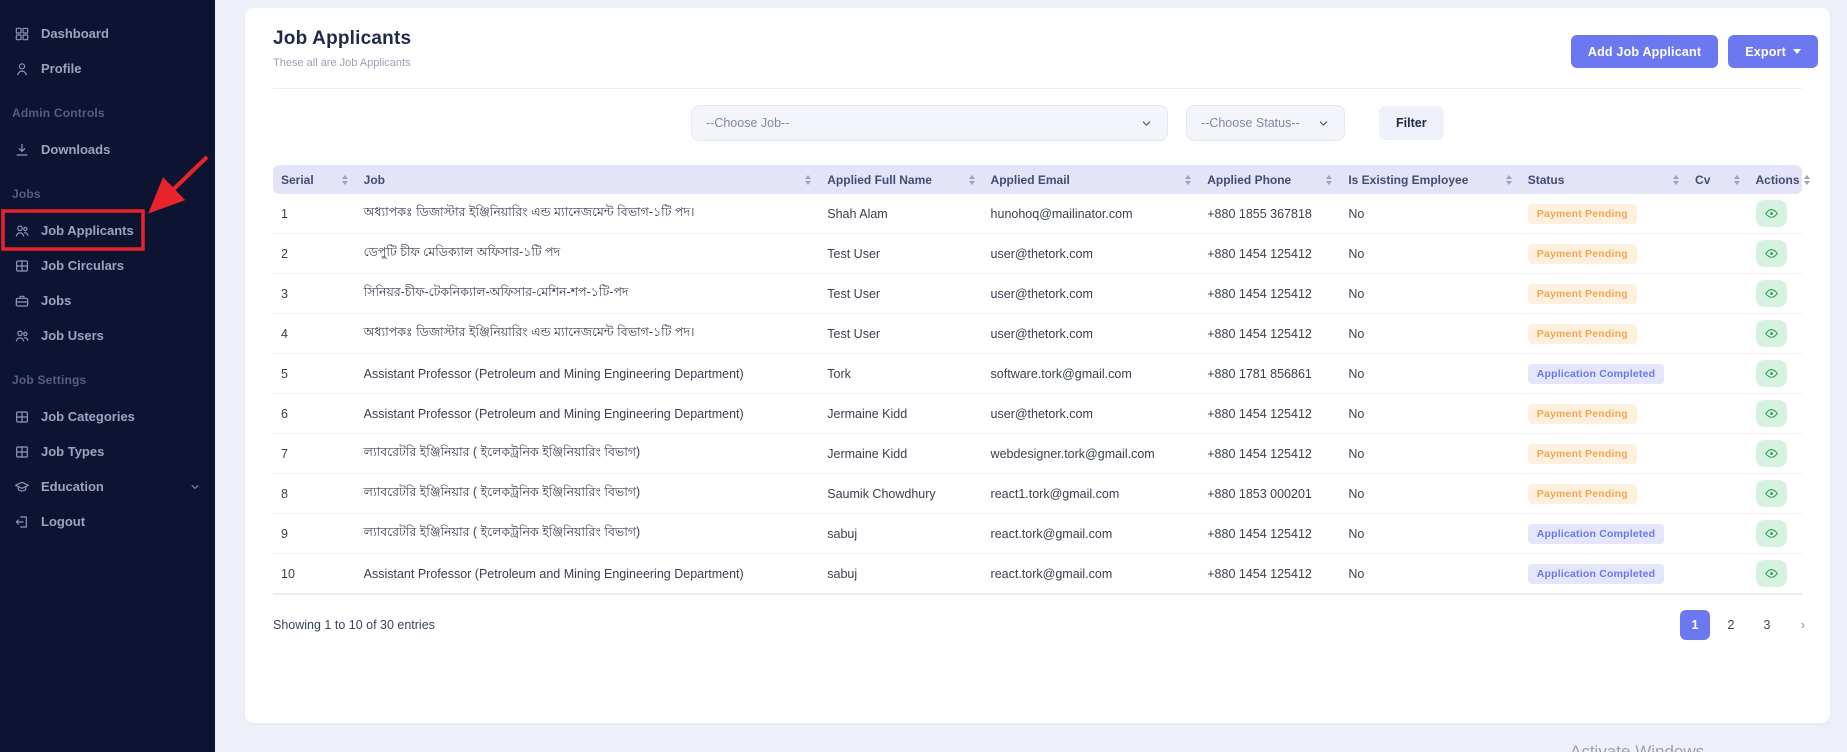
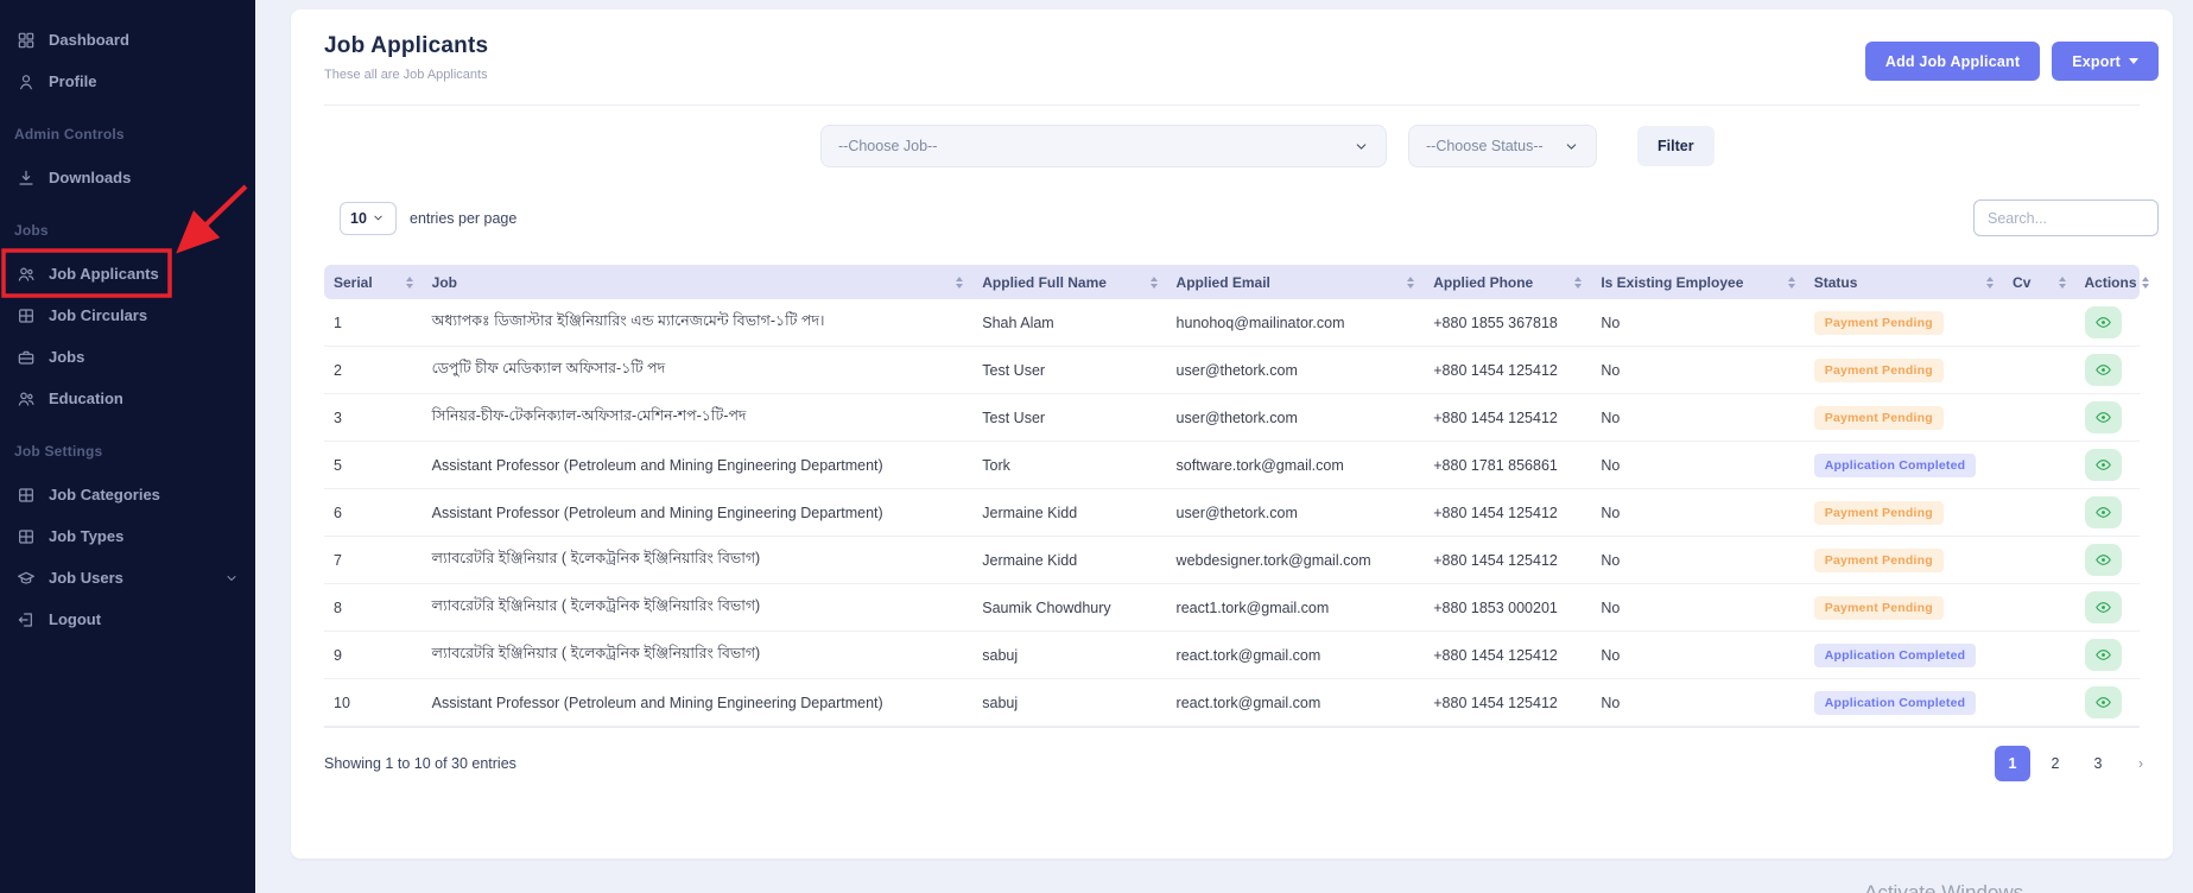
  Dashboard
  Profile
  Admin Controls
  Downloads
  Jobs
  Job Applicants
  Job Circulars
  Jobs
- Job Users
+ Education
  Job Settings
  Job Categories
  Job Types
- Education
+ Job Users
  Logout
  Job Applicants
  These all are Job Applicants
  Add Job Applicant
  Export
  --Choose Job--
  --Choose Status--
  Filter
+ 10
+ entries per page
+ Search...
  Serial	Job	Applied Full Name	Applied Email	Applied Phone	Is Existing Employee	Status	Cv	Actions
  1	অধ্যাপকঃ ডিজাস্টার ইঞ্জিনিয়ারিং এন্ড ম্যানেজমেন্ট বিভাগ-১টি পদ।	Shah Alam	hunohoq@mailinator.com	+880 1855 367818	No	Payment Pending
  2	ডেপুটি চীফ মেডিক্যাল অফিসার-১টি পদ	Test User	user@thetork.com	+880 1454 125412	No	Payment Pending
  3	সিনিয়র-চীফ-টেকনিক্যাল-অফিসার-মেশিন-শপ-১টি-পদ	Test User	user@thetork.com	+880 1454 125412	No	Payment Pending
- 4	অধ্যাপকঃ ডিজাস্টার ইঞ্জিনিয়ারিং এন্ড ম্যানেজমেন্ট বিভাগ-১টি পদ।	Test User	user@thetork.com	+880 1454 125412	No	Payment Pending
  5	Assistant Professor (Petroleum and Mining Engineering Department)	Tork	software.tork@gmail.com	+880 1781 856861	No	Application Completed
  6	Assistant Professor (Petroleum and Mining Engineering Department)	Jermaine Kidd	user@thetork.com	+880 1454 125412	No	Payment Pending
  7	ল্যাবরেটরি ইঞ্জিনিয়ার ( ইলেকট্রনিক ইঞ্জিনিয়ারিং বিভাগ)	Jermaine Kidd	webdesigner.tork@gmail.com	+880 1454 125412	No	Payment Pending
  8	ল্যাবরেটরি ইঞ্জিনিয়ার ( ইলেকট্রনিক ইঞ্জিনিয়ারিং বিভাগ)	Saumik Chowdhury	react1.tork@gmail.com	+880 1853 000201	No	Payment Pending
  9	ল্যাবরেটরি ইঞ্জিনিয়ার ( ইলেকট্রনিক ইঞ্জিনিয়ারিং বিভাগ)	sabuj	react.tork@gmail.com	+880 1454 125412	No	Application Completed
  10	Assistant Professor (Petroleum and Mining Engineering Department)	sabuj	react.tork@gmail.com	+880 1454 125412	No	Application Completed
  Showing 1 to 10 of 30 entries
  1
  2
  3
  ›
